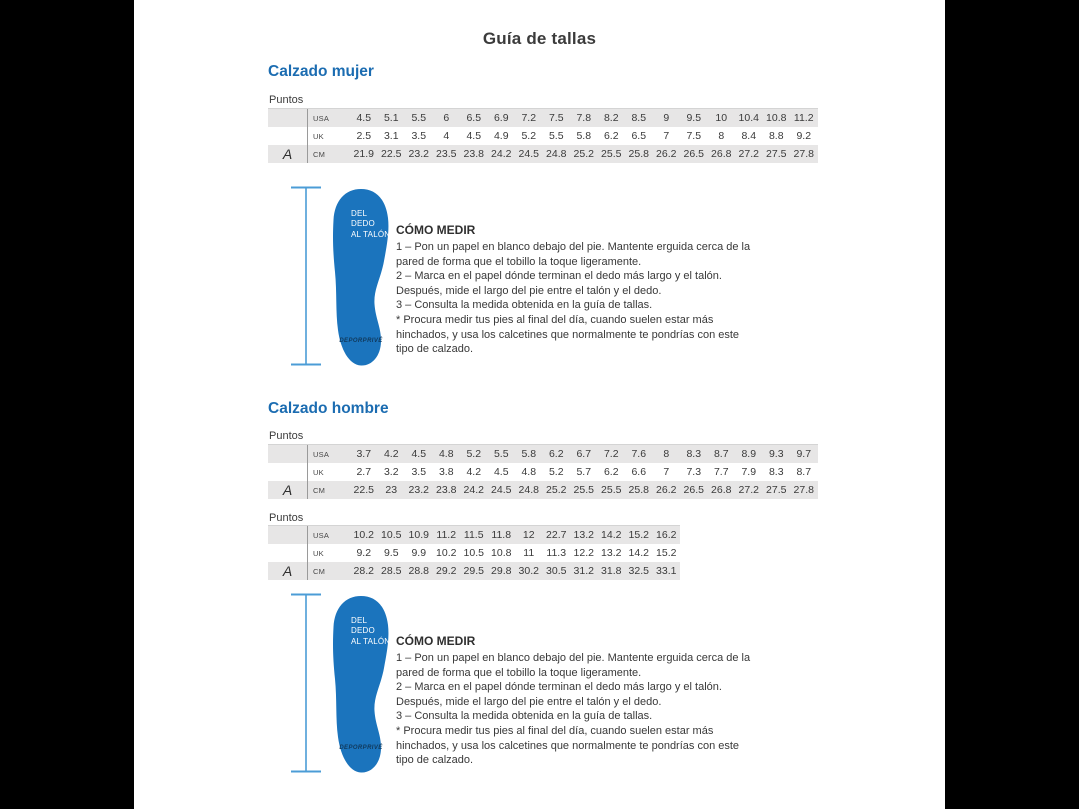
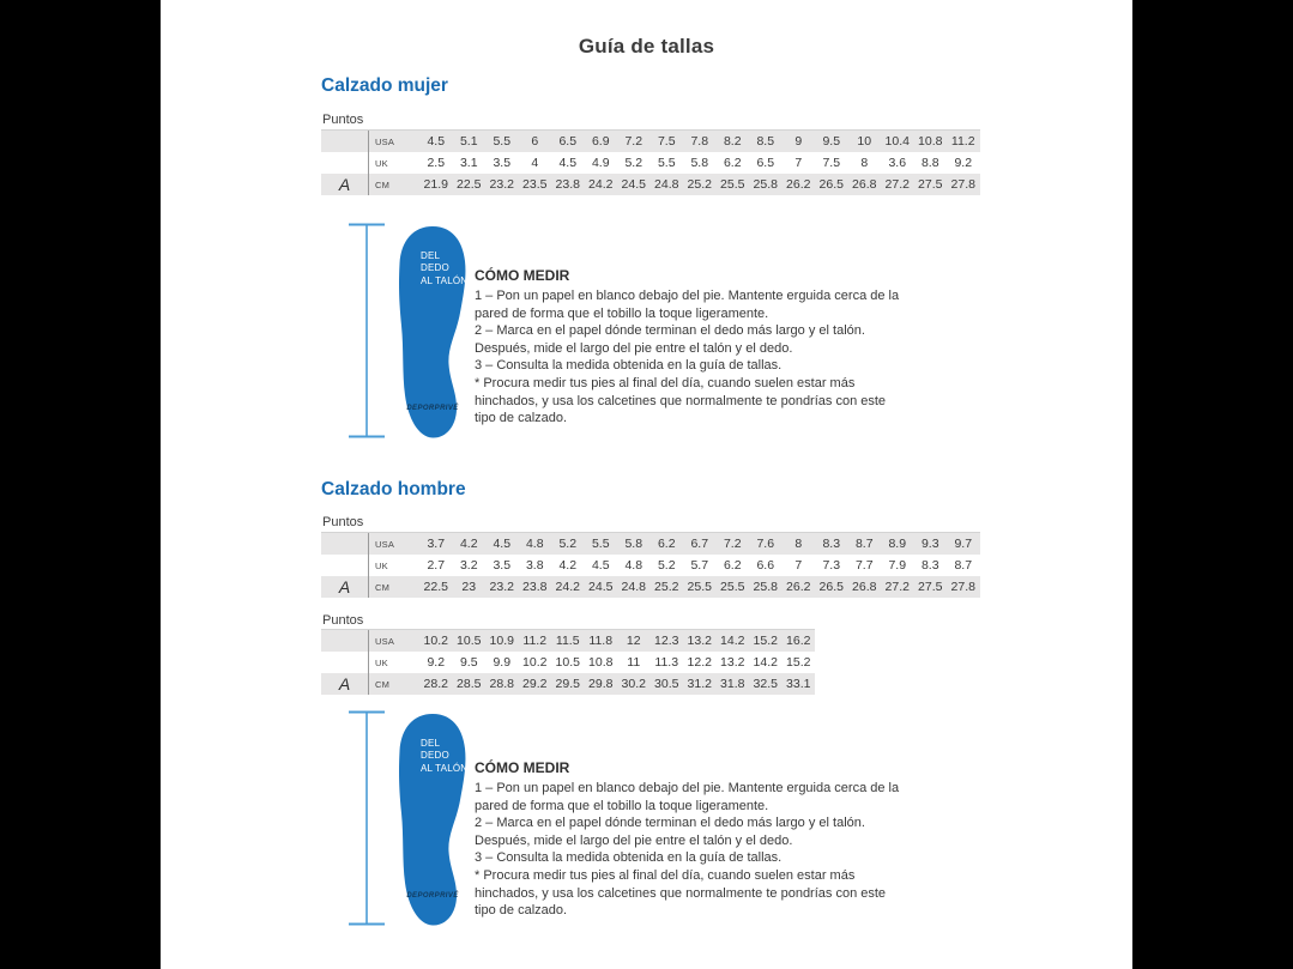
  Guía de tallas
  Calzado mujer
  Puntos
  USA
  4.5
  5.1
  5.5
  6
  6.5
  6.9
  7.2
  7.5
  7.8
  8.2
  8.5
  9
  9.5
  10
  10.4
  10.8
  11.2
  UK
  2.5
  3.1
  3.5
  4
  4.5
  4.9
  5.2
  5.5
  5.8
  6.2
  6.5
  7
  7.5
  8
- 8.4
+ 3.6
  8.8
  9.2
  A
  CM
  21.9
  22.5
  23.2
  23.5
  23.8
  24.2
  24.5
  24.8
  25.2
  25.5
  25.8
  26.2
  26.5
  26.8
  27.2
  27.5
  27.8
  DEL DEDO
  AL TALÓN
  CÓMO MEDIR
  1 – Pon un papel en blanco debajo del pie. Mantente erguida cerca de la pared de forma que el tobillo la toque ligeramente.
  2 – Marca en el papel dónde terminan el dedo más largo y el talón. Después, mide el largo del pie entre el talón y el dedo.
  3 – Consulta la medida obtenida en la guía de tallas.
  * Procura medir tus pies al final del día, cuando suelen estar más hinchados, y usa los calcetines que normalmente te pondrías con este tipo de calzado.
  Calzado hombre
  Puntos
  USA
  3.7
  4.2
  4.5
  4.8
  5.2
  5.5
  5.8
  6.2
  6.7
  7.2
  7.6
  8
  8.3
  8.7
  8.9
  9.3
  9.7
  UK
  2.7
  3.2
  3.5
  3.8
  4.2
  4.5
  4.8
  5.2
  5.7
  6.2
  6.6
  7
  7.3
  7.7
  7.9
  8.3
  8.7
  A
  CM
  22.5
  23
  23.2
  23.8
  24.2
  24.5
  24.8
  25.2
  25.5
  25.5
  25.8
  26.2
  26.5
  26.8
  27.2
  27.5
  27.8
  Puntos
  USA
  10.2
  10.5
  10.9
  11.2
  11.5
  11.8
  12
- 22.7
+ 12.3
  13.2
  14.2
  15.2
  16.2
  UK
  9.2
  9.5
  9.9
  10.2
  10.5
  10.8
  11
  11.3
  12.2
  13.2
  14.2
  15.2
  A
  CM
  28.2
  28.5
  28.8
  29.2
  29.5
  29.8
  30.2
  30.5
  31.2
  31.8
  32.5
  33.1
  DEL DEDO
  AL TALÓN
  CÓMO MEDIR
  1 – Pon un papel en blanco debajo del pie. Mantente erguida cerca de la pared de forma que el tobillo la toque ligeramente.
  2 – Marca en el papel dónde terminan el dedo más largo y el talón. Después, mide el largo del pie entre el talón y el dedo.
  3 – Consulta la medida obtenida en la guía de tallas.
  * Procura medir tus pies al final del día, cuando suelen estar más hinchados, y usa los calcetines que normalmente te pondrías con este tipo de calzado.
